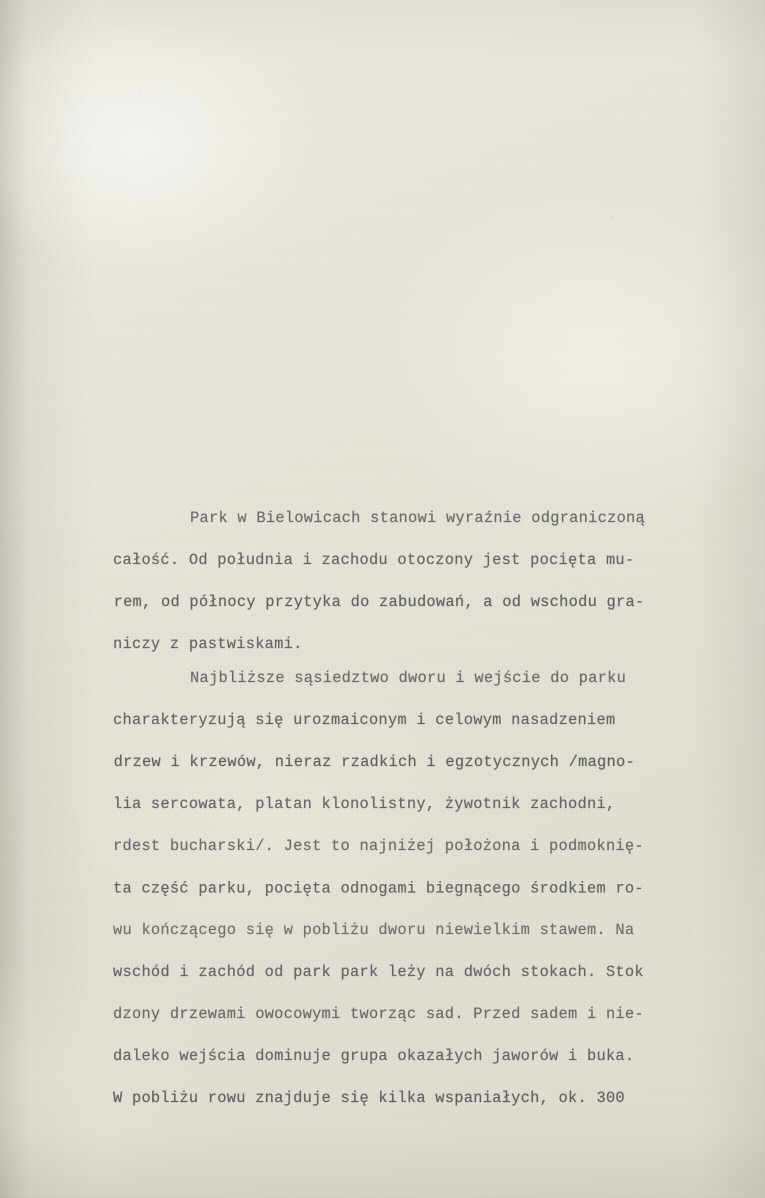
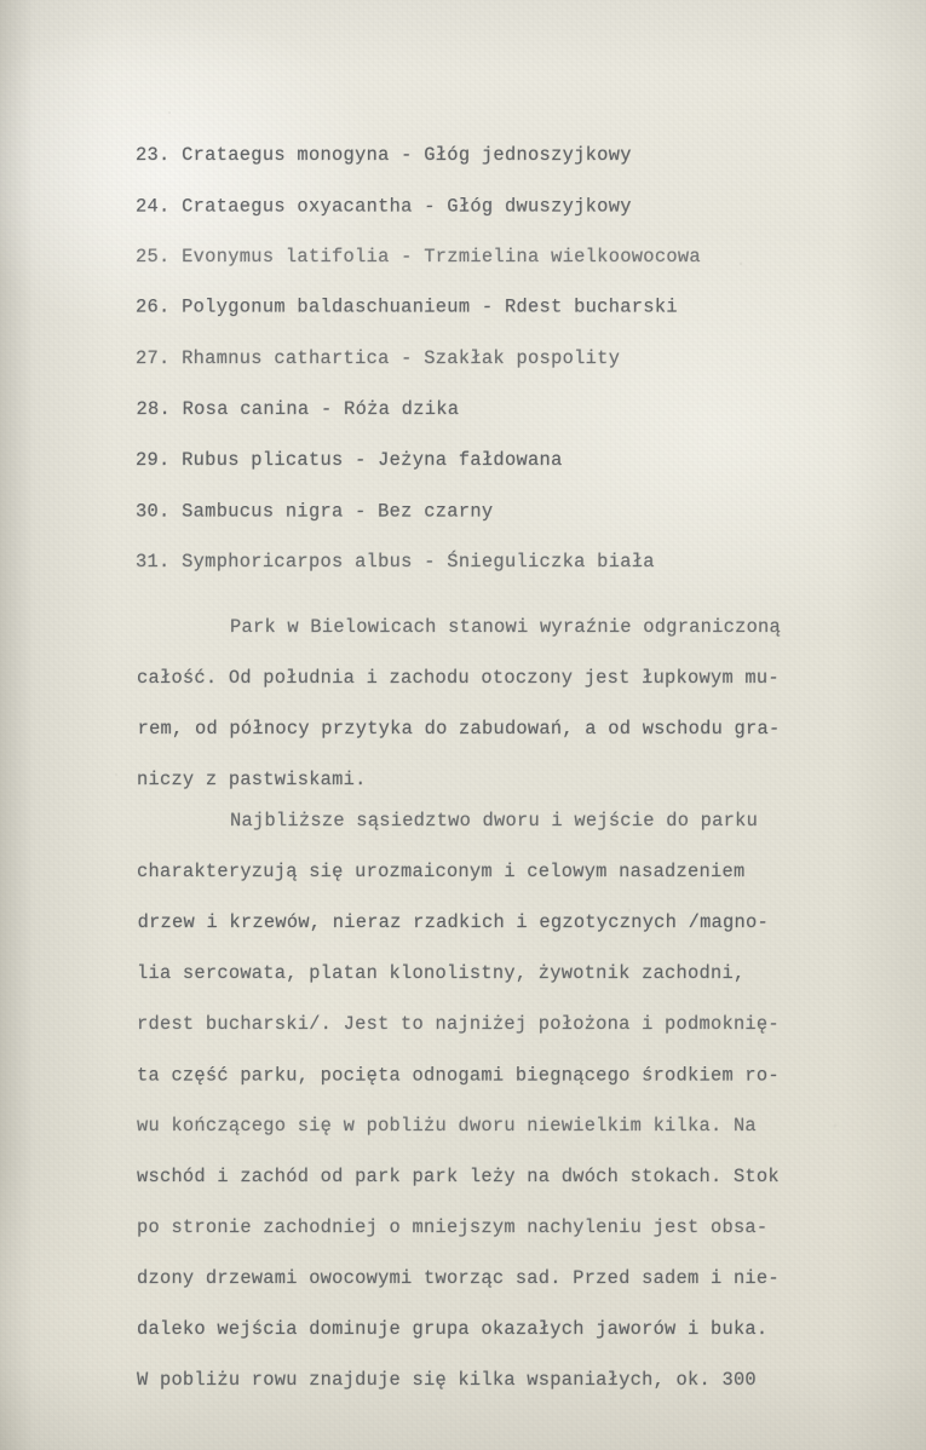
+ 23. Crataegus monogyna - Głóg jednoszyjkowy
+ 24. Crataegus oxyacantha - Głóg dwuszyjkowy
+ 25. Evonymus latifolia - Trzmielina wielkoowocowa
+ 26. Polygonum baldaschuanieum - Rdest bucharski
+ 27. Rhamnus cathartica - Szakłak pospolity
+ 28. Rosa canina - Róża dzika
+ 29. Rubus plicatus - Jeżyna fałdowana
+ 30. Sambucus nigra - Bez czarny
+ 31. Symphoricarpos albus - Śnieguliczka biała
  Park w Bielowicach stanowi wyraźnie odgraniczoną
- całość. Od południa i zachodu otoczony jest pocięta mu-
+ całość. Od południa i zachodu otoczony jest łupkowym mu-
  rem, od północy przytyka do zabudowań, a od wschodu gra-
  niczy z pastwiskami.
  Najbliższe sąsiedztwo dworu i wejście do parku
  charakteryzują się urozmaiconym i celowym nasadzeniem
  drzew i krzewów, nieraz rzadkich i egzotycznych /magno-
  lia sercowata, platan klonolistny, żywotnik zachodni,
  rdest bucharski/. Jest to najniżej położona i podmoknię-
  ta część parku, pocięta odnogami biegnącego środkiem ro-
- wu kończącego się w pobliżu dworu niewielkim stawem. Na
+ wu kończącego się w pobliżu dworu niewielkim kilka. Na
  wschód i zachód od park park leży na dwóch stokach. Stok
+ po stronie zachodniej o mniejszym nachyleniu jest obsa-
  dzony drzewami owocowymi tworząc sad. Przed sadem i nie-
  daleko wejścia dominuje grupa okazałych jaworów i buka.
  W pobliżu rowu znajduje się kilka wspaniałych, ok. 300
